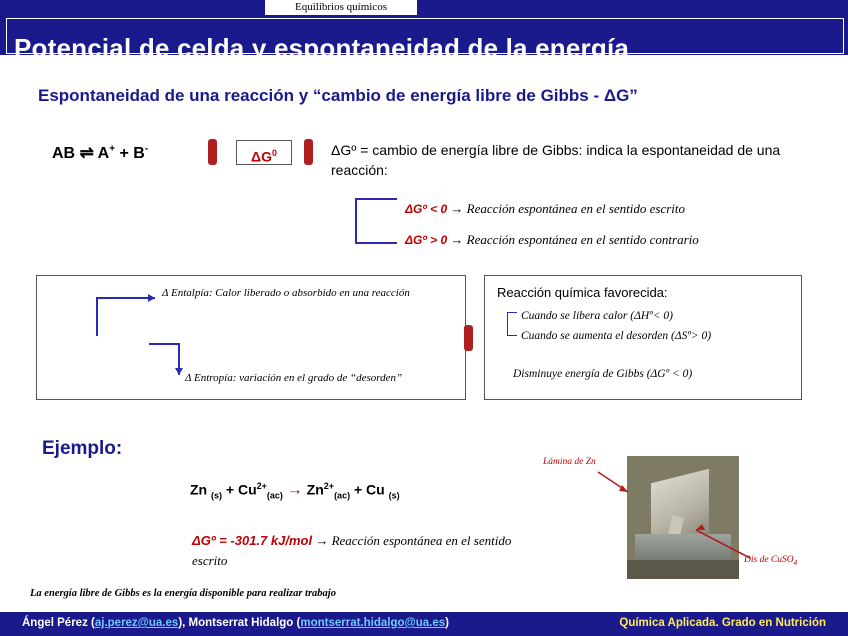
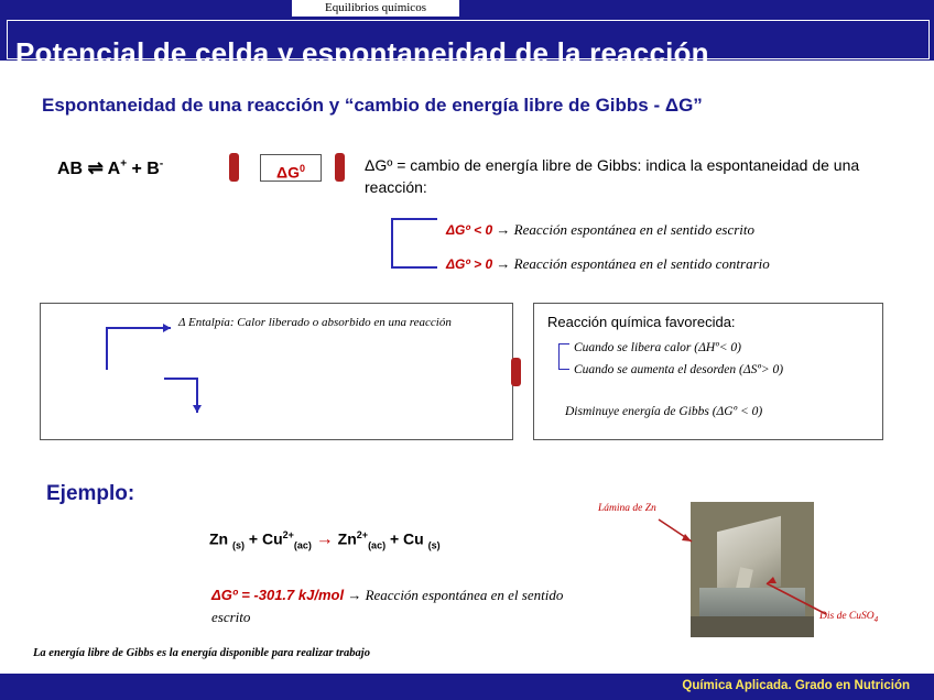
  Equilibrios químicos
- Potencial de celda y espontaneidad de la energía
+ Potencial de celda y espontaneidad de la reacción
  Espontaneidad de una reacción y “cambio de energía libre de Gibbs - ΔG”
  AB ⇌ A+ + B-
  ΔG0
  ΔGº = cambio de energía libre de Gibbs: indica la espontaneidad de una reacción:
  ΔGº < 0 → Reacción espontánea en el sentido escrito
  ΔGº > 0 → Reacción espontánea en el sentido contrario
  Δ Entalpía: Calor liberado o absorbido en una reacción
- Δ Entropía: variación en el grado de “desorden”
  Reacción química favorecida:
  Cuando se libera calor (ΔHº< 0)
  Cuando se aumenta el desorden (ΔSº> 0)
  Disminuye energía de Gibbs (ΔGº < 0)
  Ejemplo:
  Zn (s) + Cu2+(ac) → Zn2+(ac) + Cu (s)
  ΔGº = -301.7 kJ/mol → Reacción espontánea en el sentido escrito
  Lámina de Zn
  Dis de CuSO4
  La energía libre de Gibbs es la energía disponible para realizar trabajo
- Ángel Pérez (aj.perez@ua.es), Montserrat Hidalgo (montserrat.hidalgo@ua.es)
  Química Aplicada. Grado en Nutrición
